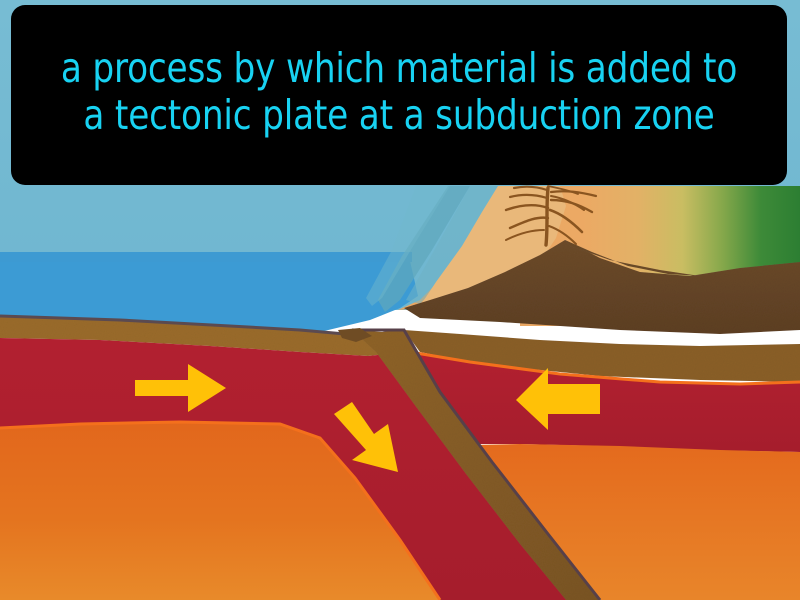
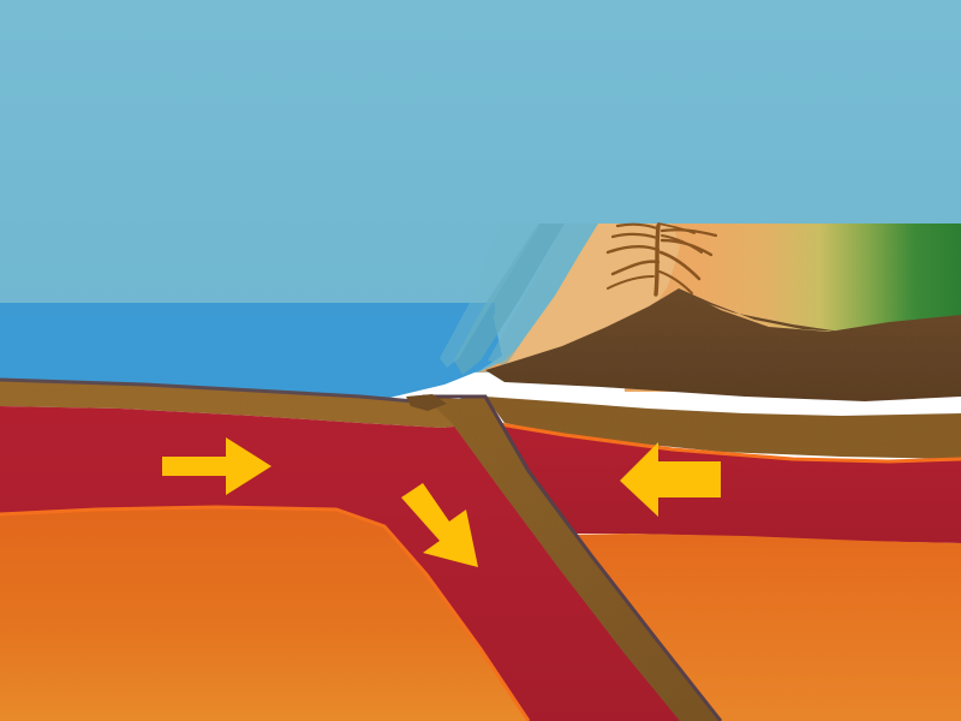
- a process by which material is added to a tectonic plate at a subduction zone
